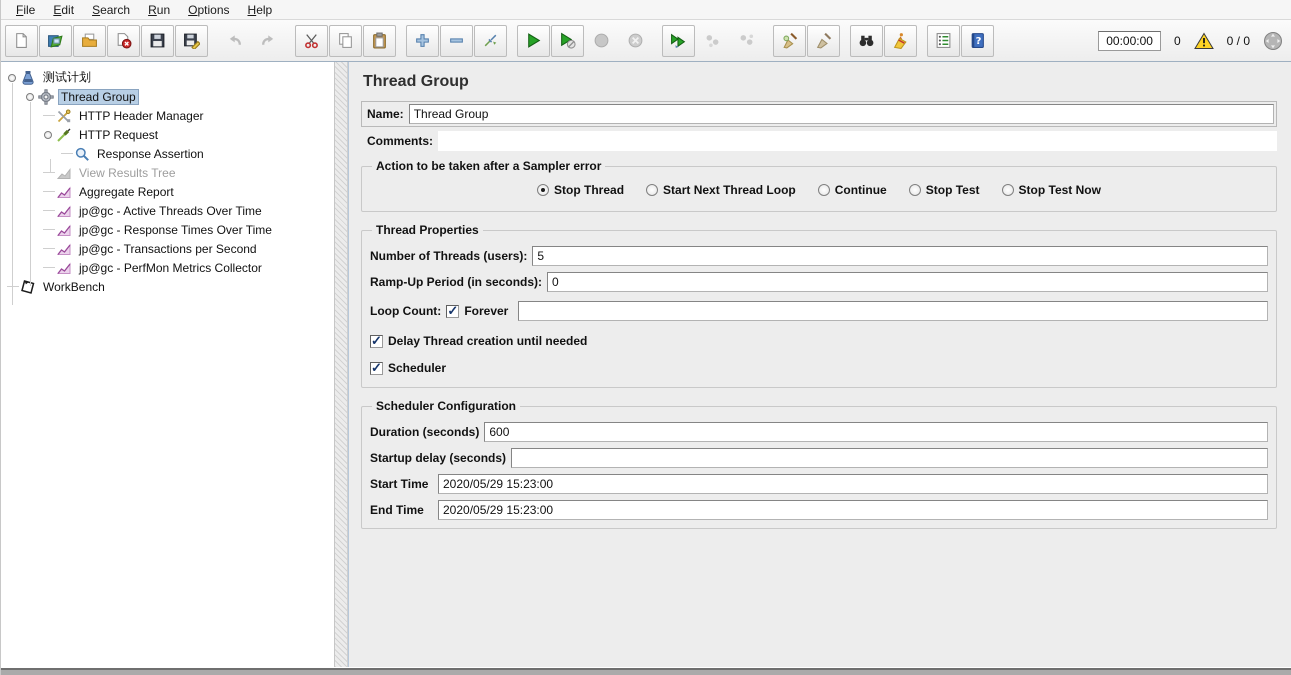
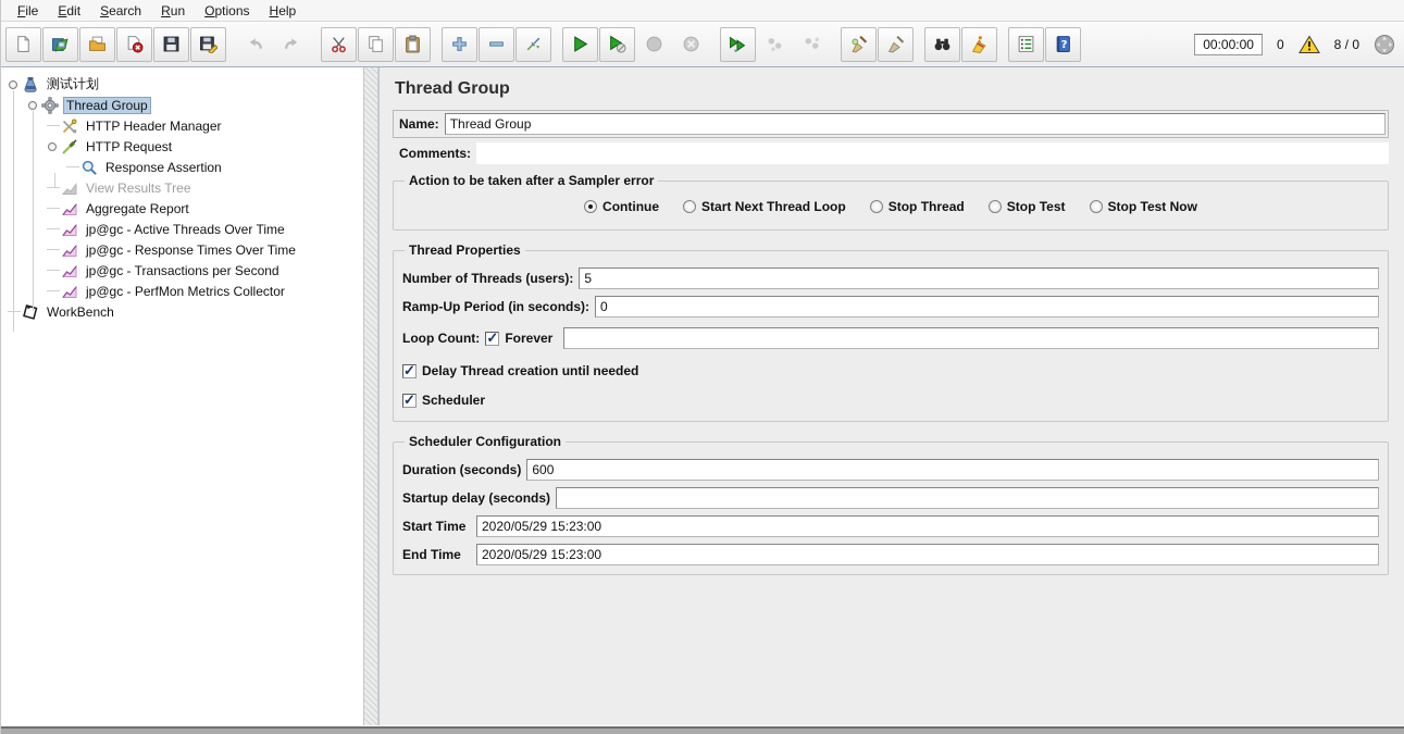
  File
  Edit
  Search
  Run
  Options
  Help
  ?
  00:00:00
  0
- 0 / 0
+ 8 / 0
  测试计划
  Thread Group
  HTTP Header Manager
  HTTP Request
  Response Assertion
  View Results Tree
  Aggregate Report
  jp@gc - Active Threads Over Time
  jp@gc - Response Times Over Time
  jp@gc - Transactions per Second
  jp@gc - PerfMon Metrics Collector
  WorkBench
  Thread Group
  Name:
  Thread Group
  Comments:
  Action to be taken after a Sampler error
- Stop Thread
+ Continue
  Start Next Thread Loop
- Continue
+ Stop Thread
  Stop Test
  Stop Test Now
  Thread Properties
  Number of Threads (users):
  5
  Ramp-Up Period (in seconds):
  0
  Loop Count:
  Forever
  Delay Thread creation until needed
  Scheduler
  Scheduler Configuration
  Duration (seconds)
  600
  Startup delay (seconds)
  Start Time
  2020/05/29 15:23:00
  End Time
  2020/05/29 15:23:00
